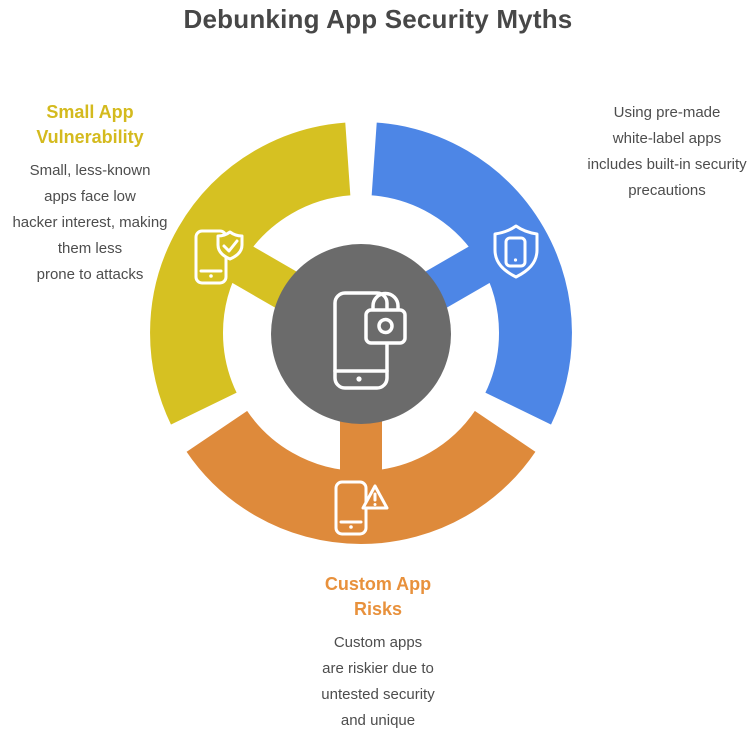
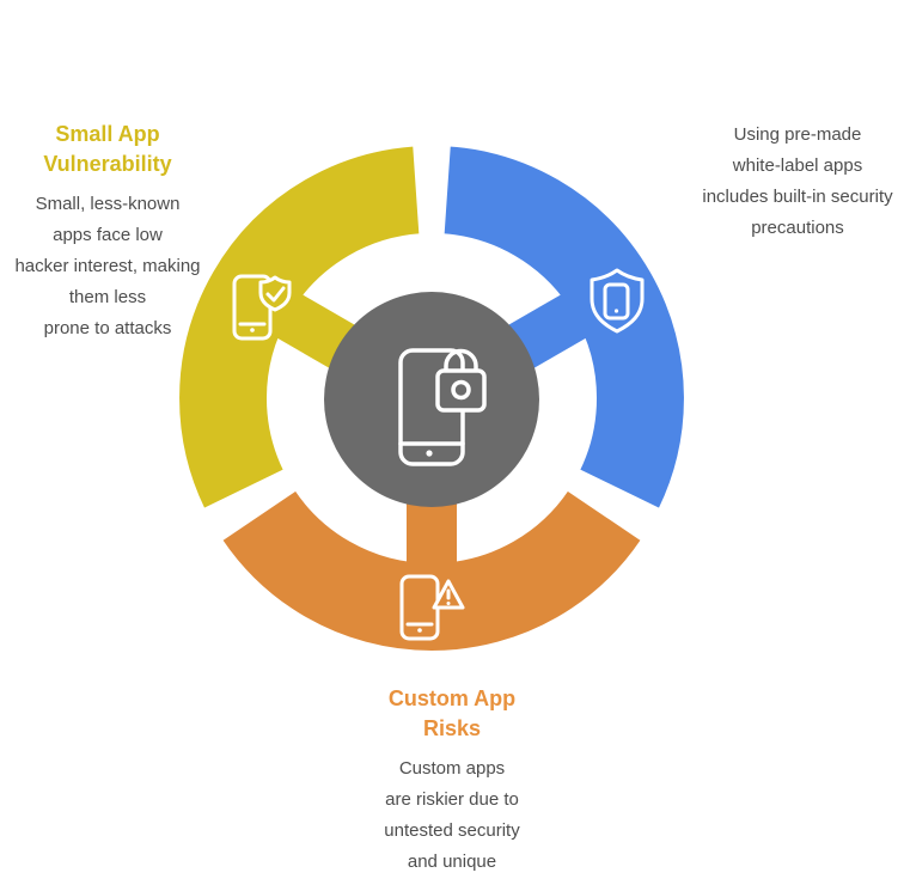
- Debunking App Security Myths
  Small App
  Vulnerability
  Small, less-known
  apps face low
  hacker interest, making
  them less
  prone to attacks
  Using pre-made
  white-label apps
  includes built-in security
  precautions
  Custom App
  Risks
  Custom apps
  are riskier due to
  untested security
  and unique
